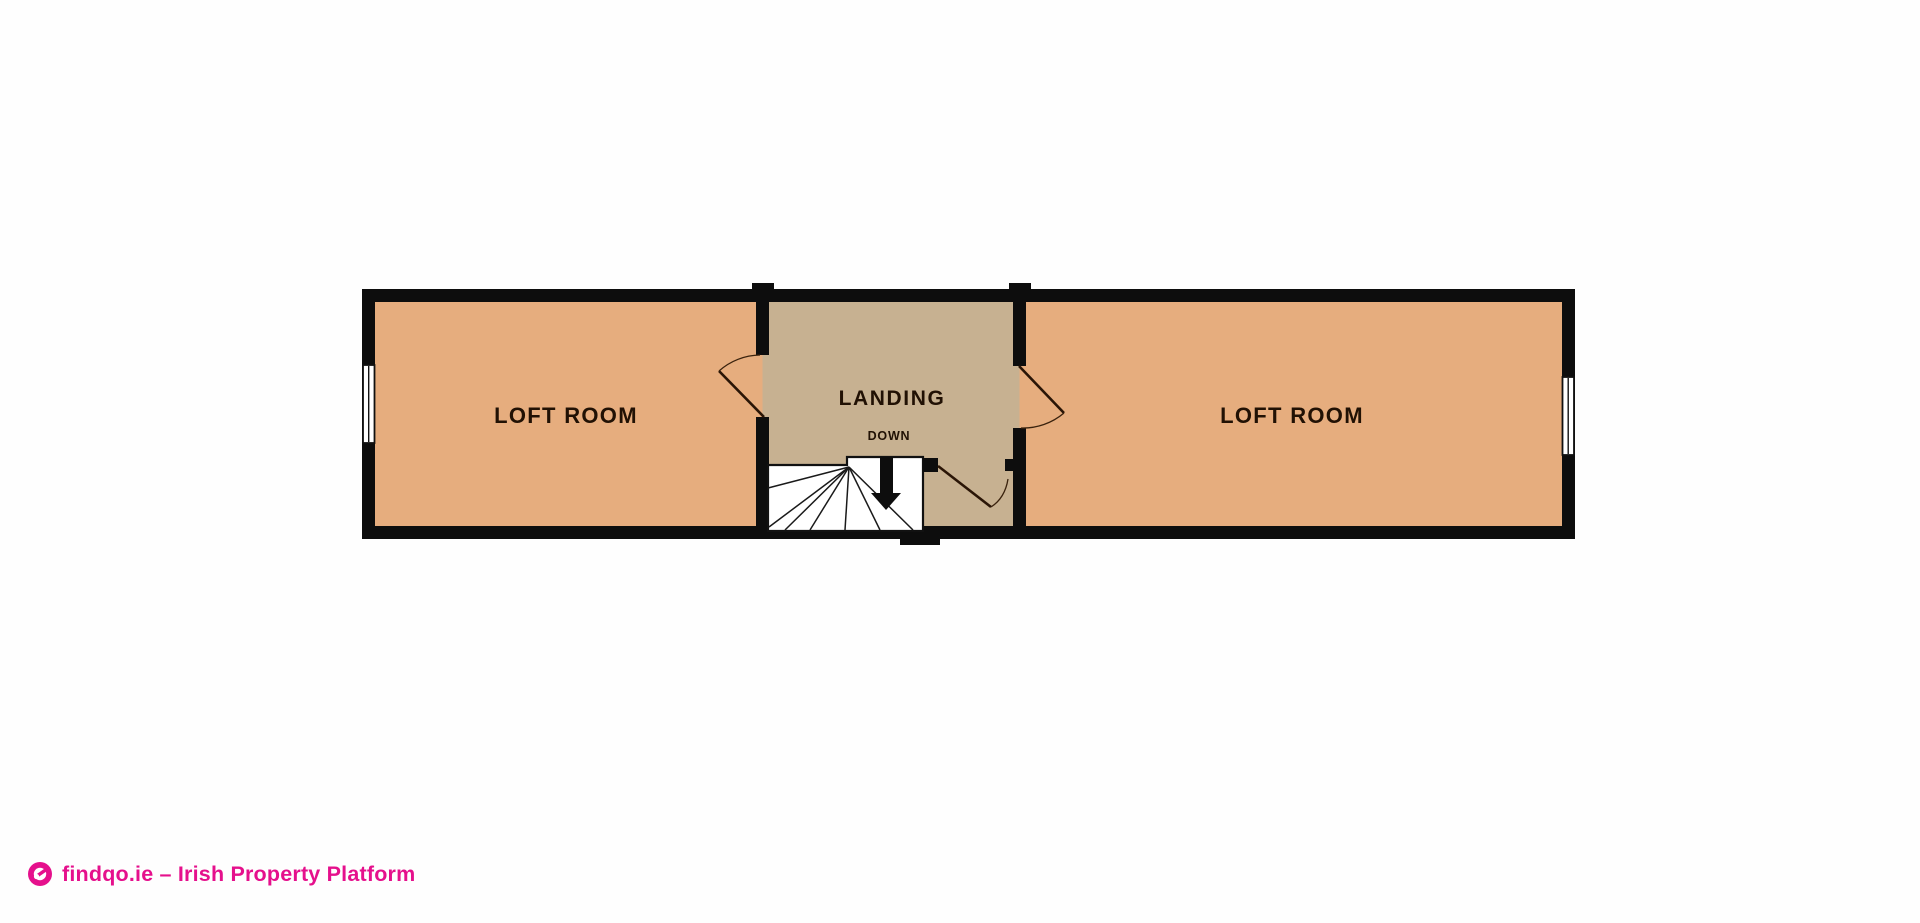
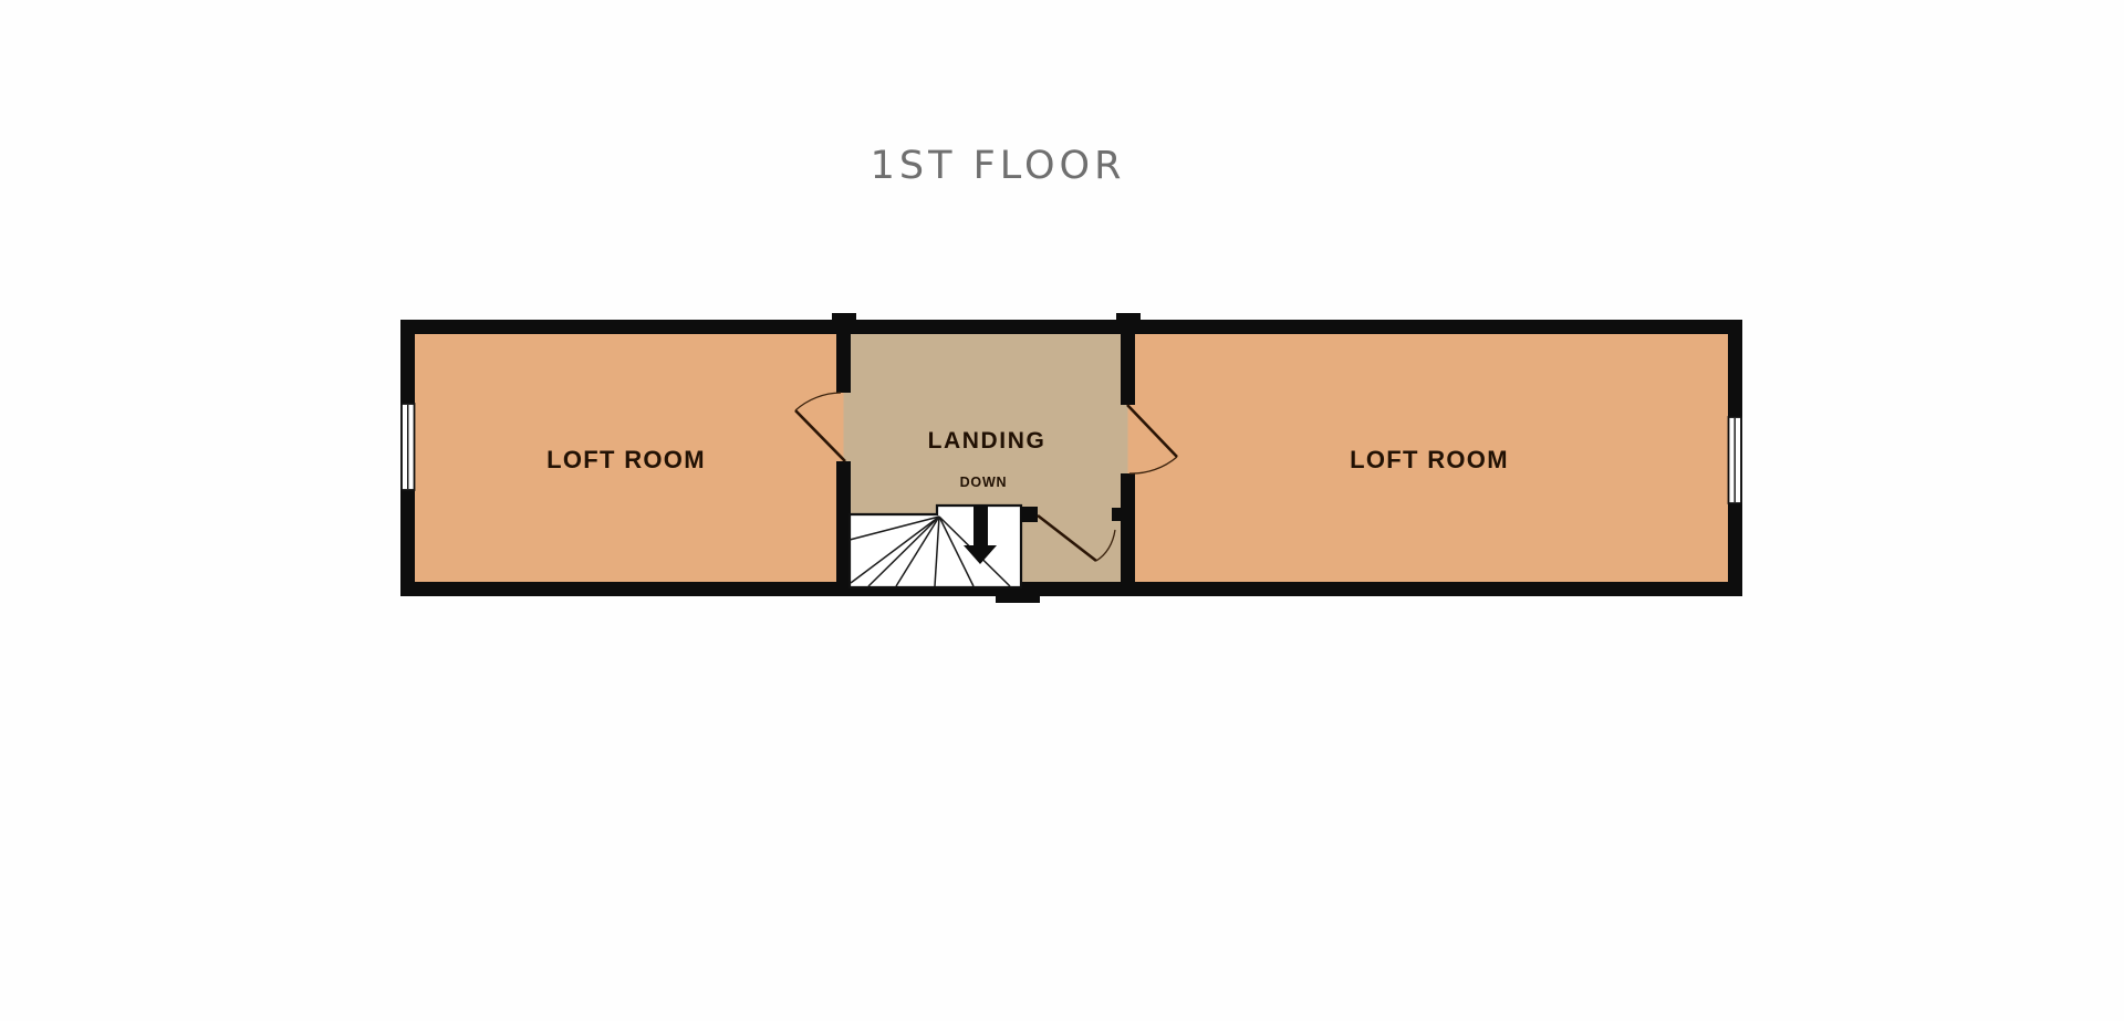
+ 1ST FLOOR
  LOFT ROOM
  LOFT ROOM
  LANDING
  DOWN
- findqo.ie – Irish Property Platform
